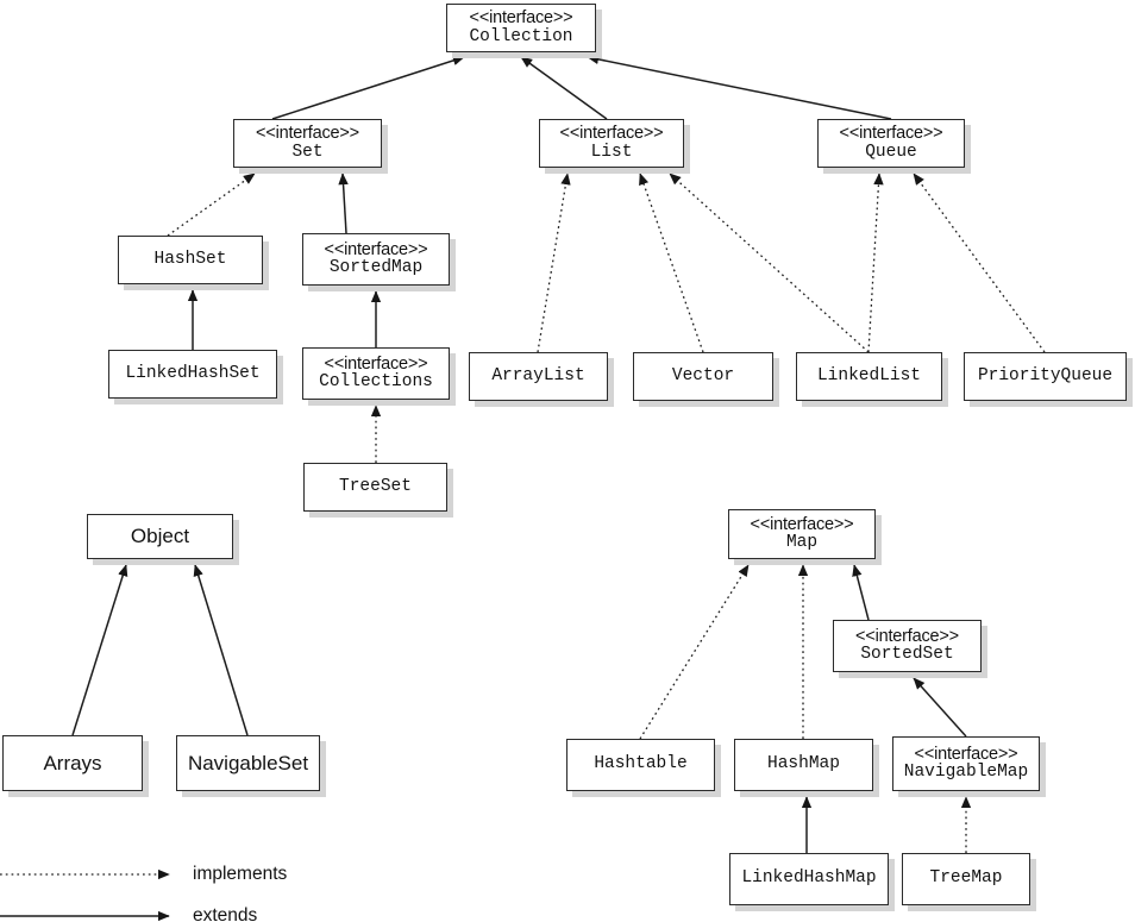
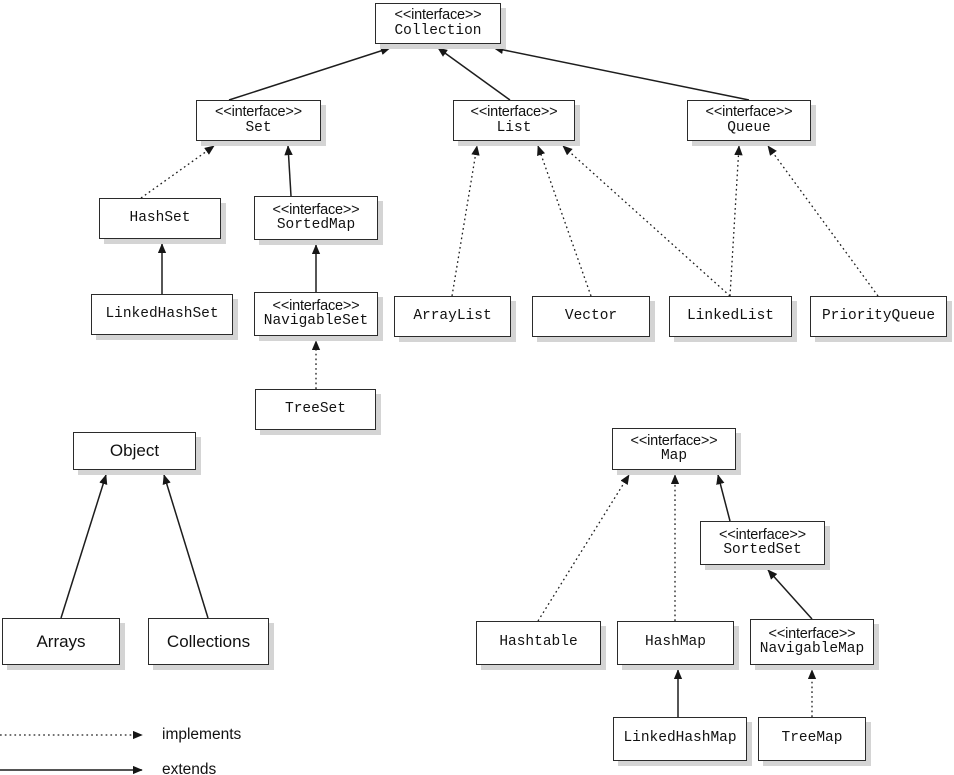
  <<interface>>
  Collection
  <<interface>>
  Set
  <<interface>>
  List
  <<interface>>
  Queue
  HashSet
  <<interface>>
  SortedMap
  LinkedHashSet
  <<interface>>
- Collections
+ NavigableSet
  TreeSet
  ArrayList
  Vector
  LinkedList
  PriorityQueue
  Object
  Arrays
- NavigableSet
+ Collections
  <<interface>>
  Map
  <<interface>>
  SortedSet
  Hashtable
  HashMap
  <<interface>>
  NavigableMap
  LinkedHashMap
  TreeMap
  implements
  extends
